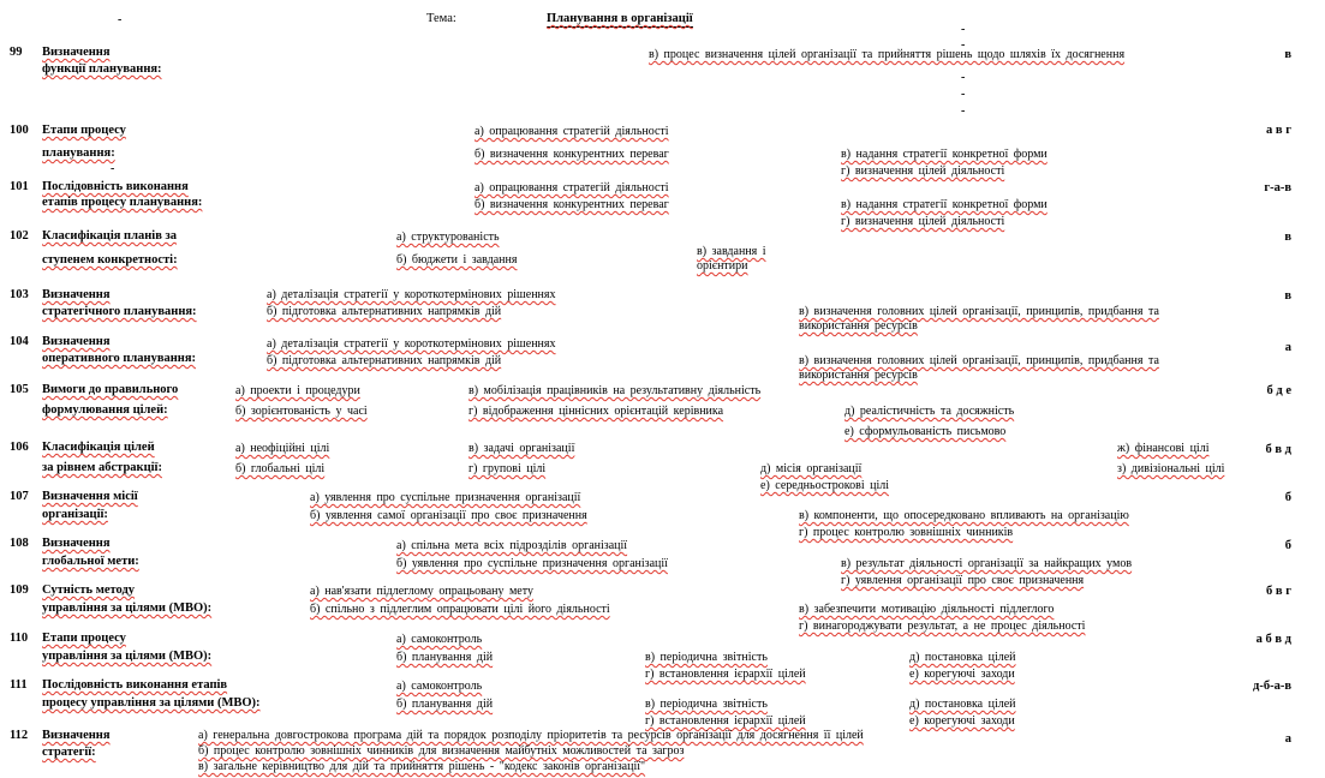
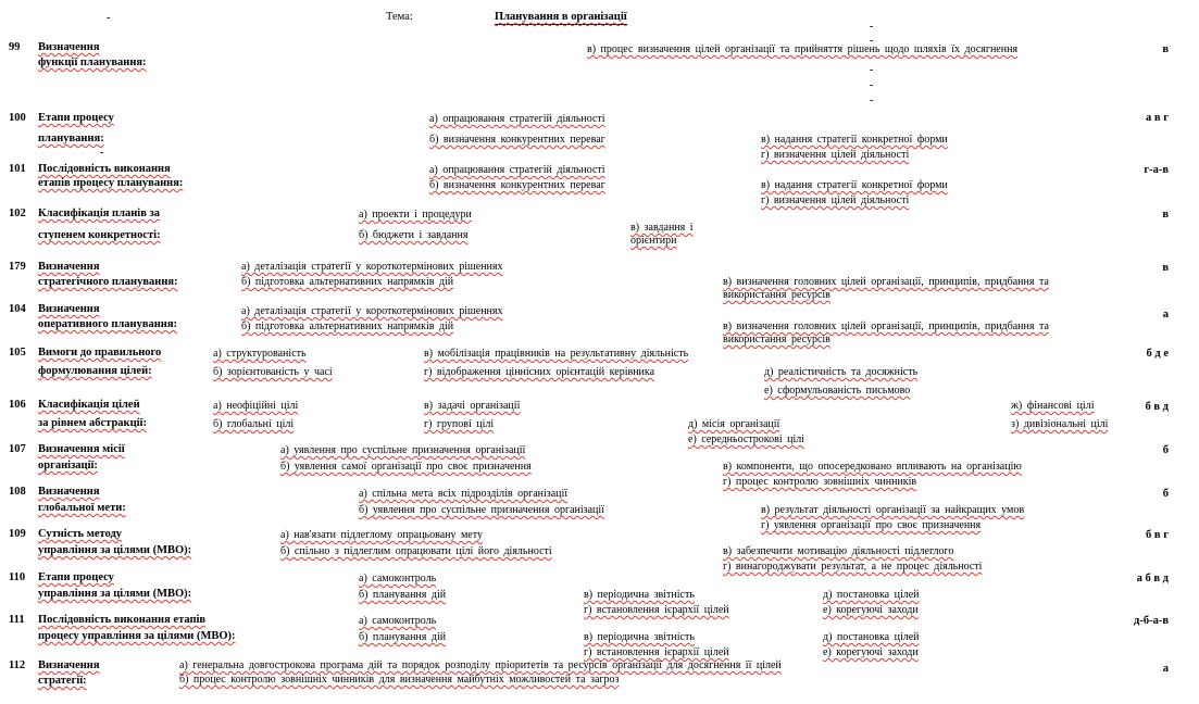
  -
  Тема:
  Планування в організації
  -
  -
  -
  -
  -
  -
  99
  Визначення
  функції планування:
  в) процес визначення цілей організації та прийняття рішень щодо шляхів їх досягнення
  в
  100
  Етапи процесу
  планування:
  а) опрацювання стратегій діяльності
  б) визначення конкурентних переваг
  в) надання стратегії конкретної форми
  г) визначення цілей діяльності
  а в г
  101
  Послідовність виконання
  етапів процесу планування:
  а) опрацювання стратегій діяльності
  б) визначення конкурентних переваг
  в) надання стратегії конкретної форми
  г) визначення цілей діяльності
  г-а-в
  102
  Класифікація планів за
  ступенем конкретності:
- а) структурованість
+ а) проекти і процедури
  б) бюджети і завдання
  в) завдання і орієнтири
  в
- 103
+ 179
  Визначення
  стратегічного планування:
  а) деталізація стратегії у короткотермінових рішеннях
  б) підготовка альтернативних напрямків дій
  в) визначення головних цілей організації, принципів, придбання та використання ресурсів
  в
  104
  Визначення
  оперативного планування:
  а) деталізація стратегії у короткотермінових рішеннях
  б) підготовка альтернативних напрямків дій
  в) визначення головних цілей організації, принципів, придбання та використання ресурсів
  а
  105
  Вимоги до правильного
  формулювання цілей:
- а) проекти і процедури
+ а) структурованість
  б) зорієнтованість у часі
  в) мобілізація працівників на результативну діяльність
  г) відображення ціннісних орієнтацій керівника
  д) реалістичність та досяжність
  е) сформульованість письмово
  б д е
  106
  Класифікація цілей
  за рівнем абстракції:
  а) неофіційні цілі
  б) глобальні цілі
  в) задачі організації
  г) групові цілі
  д) місія організації
  е) середньострокові цілі
  ж) фінансові цілі
  з) дивізіональні цілі
  б в д
  107
  Визначення місії
  організації:
  а) уявлення про суспільне призначення організації
  б) уявлення самої організації про своє призначення
  в) компоненти, що опосередковано впливають на організацію
  г) процес контролю зовнішніх чинників
  б
  108
  Визначення
  глобальної мети:
  а) спільна мета всіх підрозділів організації
  б) уявлення про суспільне призначення організації
  в) результат діяльності організації за найкращих умов
  г) уявлення організації про своє призначення
  б
  109
  Сутність методу
  управління за цілями (МВО):
  а) нав'язати підлеглому опрацьовану мету
  б) спільно з підлеглим опрацювати цілі його діяльності
  в) забезпечити мотивацію діяльності підлеглого
  г) винагороджувати результат, а не процес діяльності
  б в г
  110
  Етапи процесу
  управління за цілями (МВО):
  а) самоконтроль
  б) планування дій
  в) періодична звітність
  г) встановлення ієрархії цілей
  д) постановка цілей
  е) корегуючі заходи
  а б в д
  111
  Послідовність виконання етапів
  процесу управління за цілями (МВО):
  а) самоконтроль
  б) планування дій
  в) періодична звітність
  г) встановлення ієрархії цілей
  д) постановка цілей
  е) корегуючі заходи
  д-б-а-в
  112
  Визначення
  стратегії:
  а) генеральна довгострокова програма дій та порядок розподілу пріоритетів та ресурсів організації для досягнення її цілей
  б) процес контролю зовнішніх чинників для визначення майбутніх можливостей та загроз
- в) загальне керівництво для дій та прийняття рішень - "кодекс законів організації"
  а
